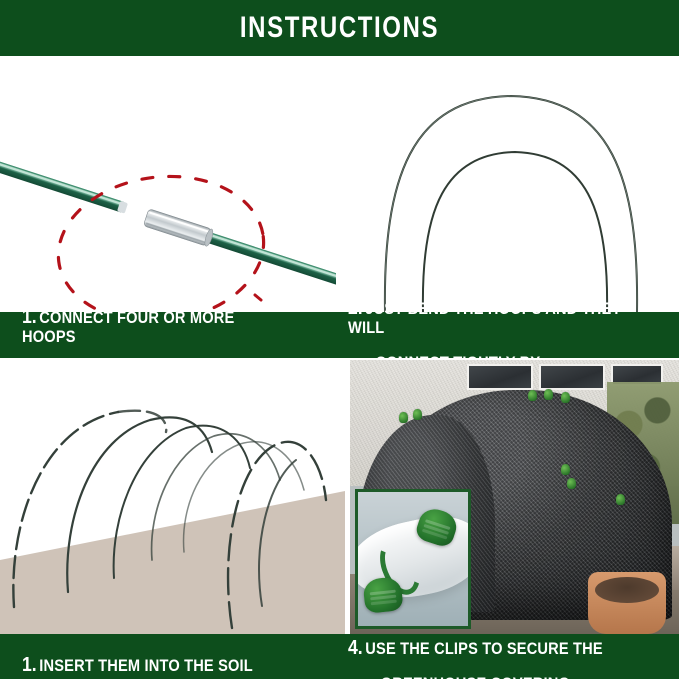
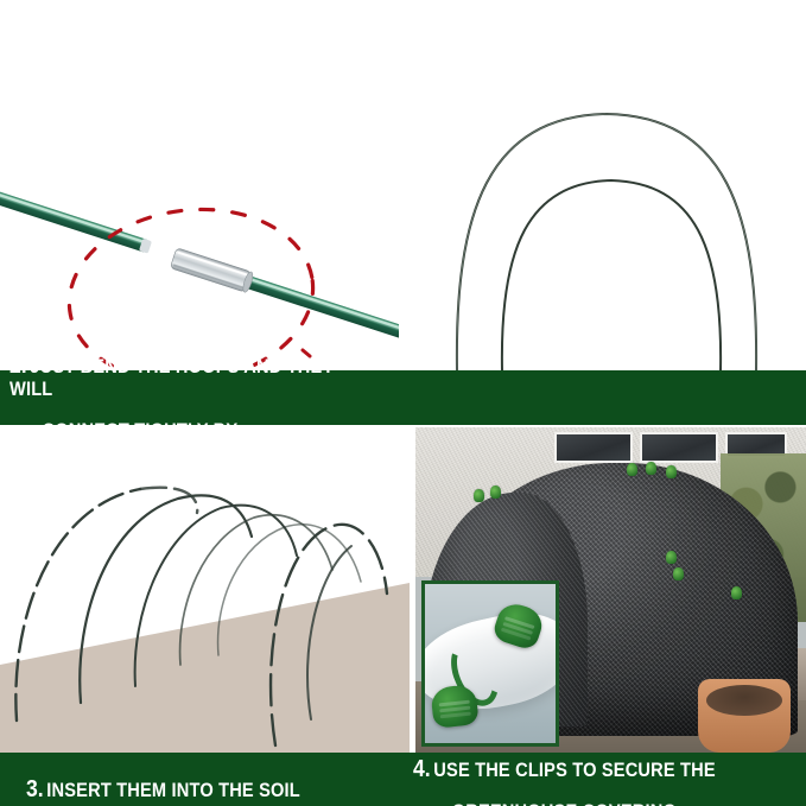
- INSTRUCTIONS
- 1. CONNECT FOUR OR MORE HOOPS
  2. JUST BEND THE HOOPS AND THEY WILL
- 1. INSERT THEM INTO THE SOIL
+ 3. INSERT THEM INTO THE SOIL
  4. USE THE CLIPS TO SECURE THE
